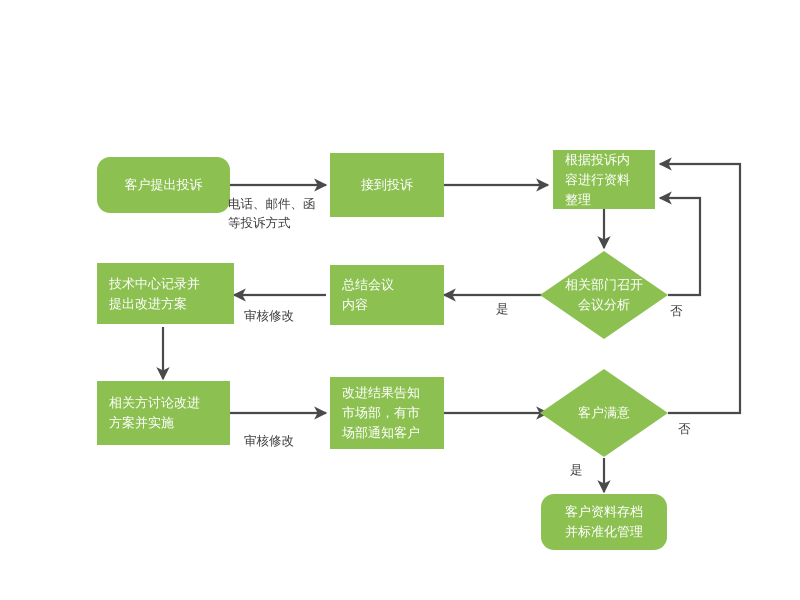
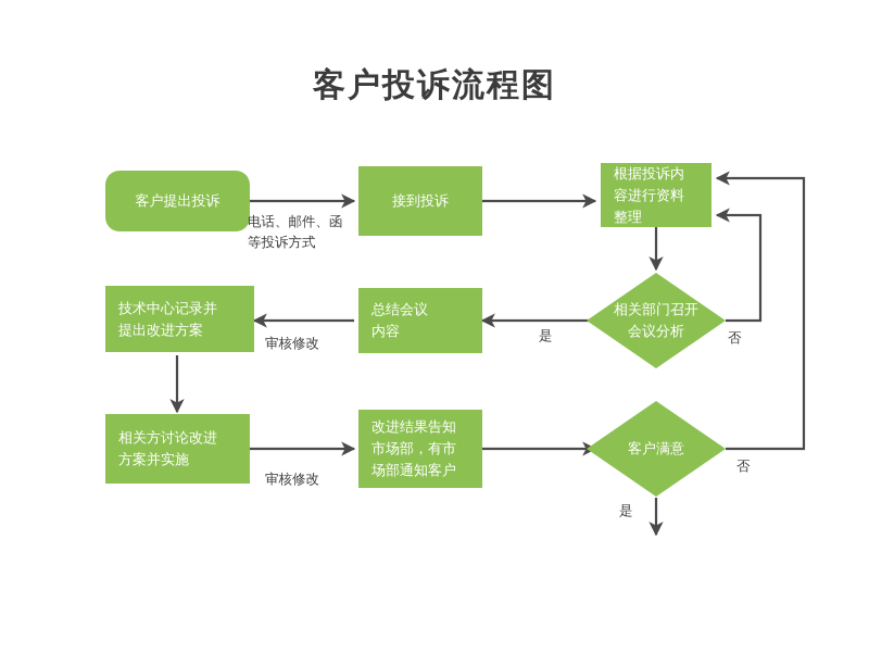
+ 客户投诉流程图
  客户提出投诉
  接到投诉
  根据投诉内
  容进行资料
  整理
  相关部门召开
  会议分析
  总结会议
  内容
  技术中心记录并
  提出改进方案
  相关方讨论改进
  方案并实施
  改进结果告知
  市场部，有市
  场部通知客户
  客户满意
- 客户资料存档
- 并标准化管理
  电话、邮件、函
  等投诉方式
  是
  否
  审核修改
  审核修改
  否
  是
